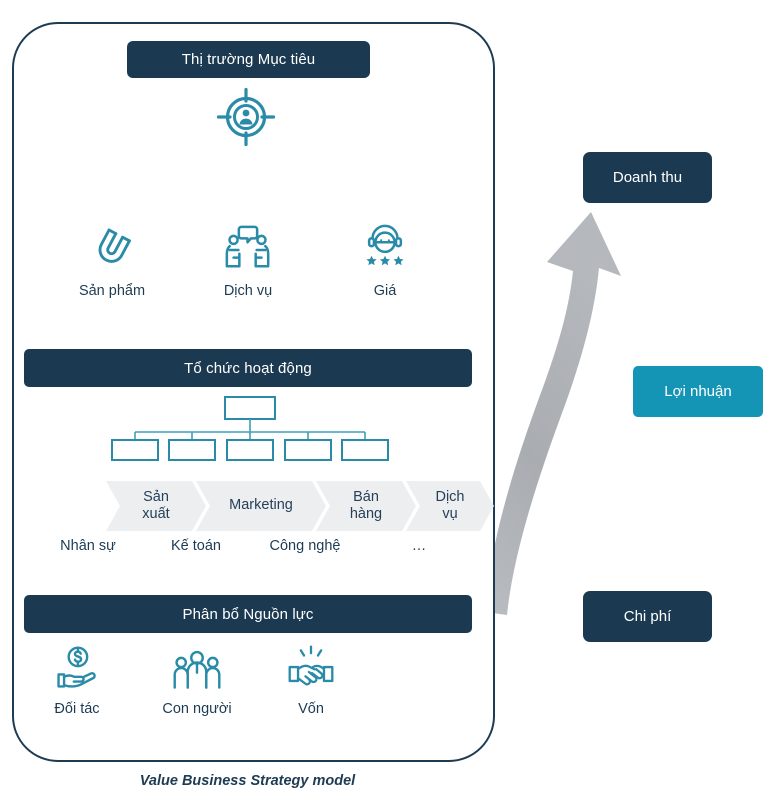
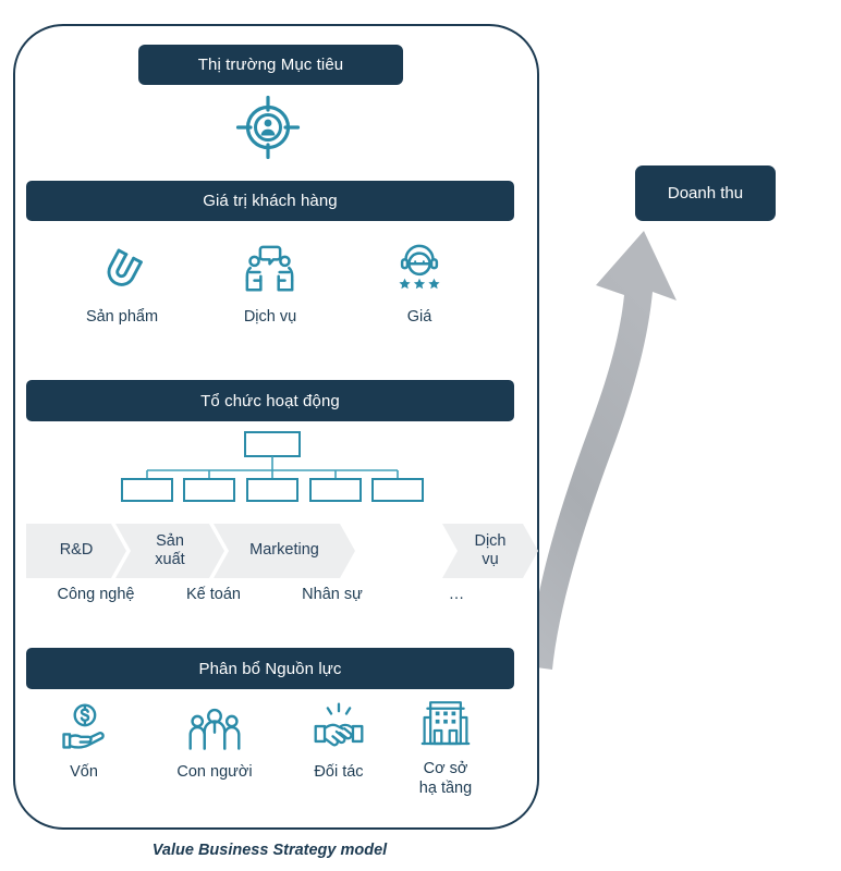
  Thị trường Mục tiêu
+ Giá trị khách hàng
  Sản phẩm
  Dịch vụ
  Giá
  Tổ chức hoạt động
+ R&D
  Sản
  xuất
  Marketing
- Bán
- hàng
  Dịch
  vụ
- Nhân sự
+ Công nghệ
  Kế toán
- Công nghệ
+ Nhân sự
  …
  Phân bổ Nguồn lực
- Đối tác
+ Vốn
  Con người
- Vốn
+ Đối tác
+ Cơ sở
+ hạ tầng
  Doanh thu
- Lợi nhuận
- Chi phí
  Value Business Strategy model
